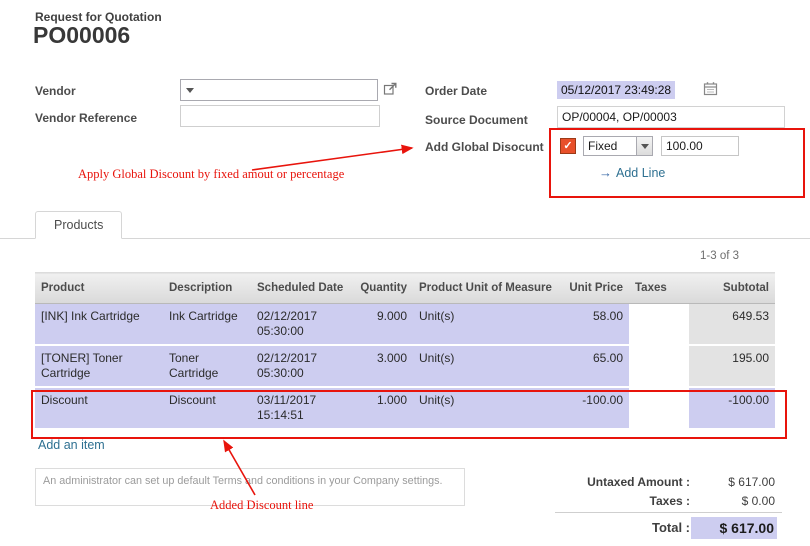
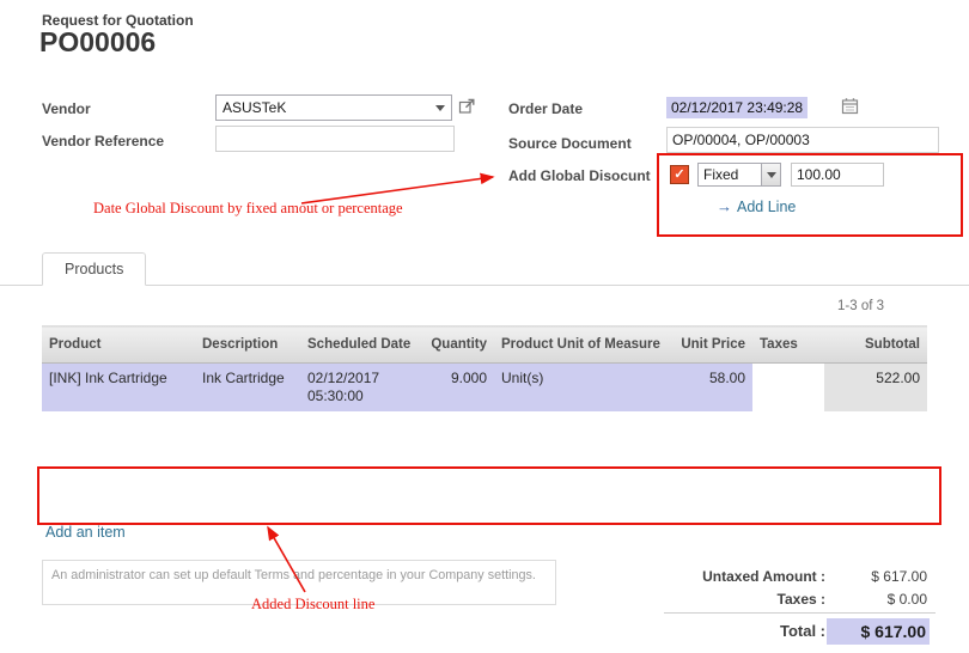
  Request for Quotation
  PO00006
  Vendor
+ ASUSTeK
  Vendor Reference
  Order Date
- 05/12/2017 23:49:28
+ 02/12/2017 23:49:28
  Source Document
  OP/00004, OP/00003
  Add Global Disocunt
  ✓
  Fixed
  100.00
  →
  Add Line
  Products
  1-3 of 3
  Product	Description	Scheduled Date	Quantity	Product Unit of Measure	Unit Price	Taxes	Subtotal
- [INK] Ink Cartridge	Ink Cartridge	02/12/2017 05:30:00	9.000	Unit(s)	58.00		649.53
+ [INK] Ink Cartridge	Ink Cartridge	02/12/2017 05:30:00	9.000	Unit(s)	58.00		522.00
- [TONER] Toner Cartridge	Toner Cartridge	02/12/2017 05:30:00	3.000	Unit(s)	65.00		195.00
- Discount	Discount	03/11/2017 15:14:51	1.000	Unit(s)	-100.00		-100.00
  Add an item
- An administrator can set up default Terms and conditions in your Company settings.
+ An administrator can set up default Terms and percentage in your Company settings.
  Untaxed Amount :
  $ 617.00
  Taxes :
  $ 0.00
  Total :
  $ 617.00
- Apply Global Discount by fixed amout or percentage
+ Date Global Discount by fixed amout or percentage
  Added Discount line
